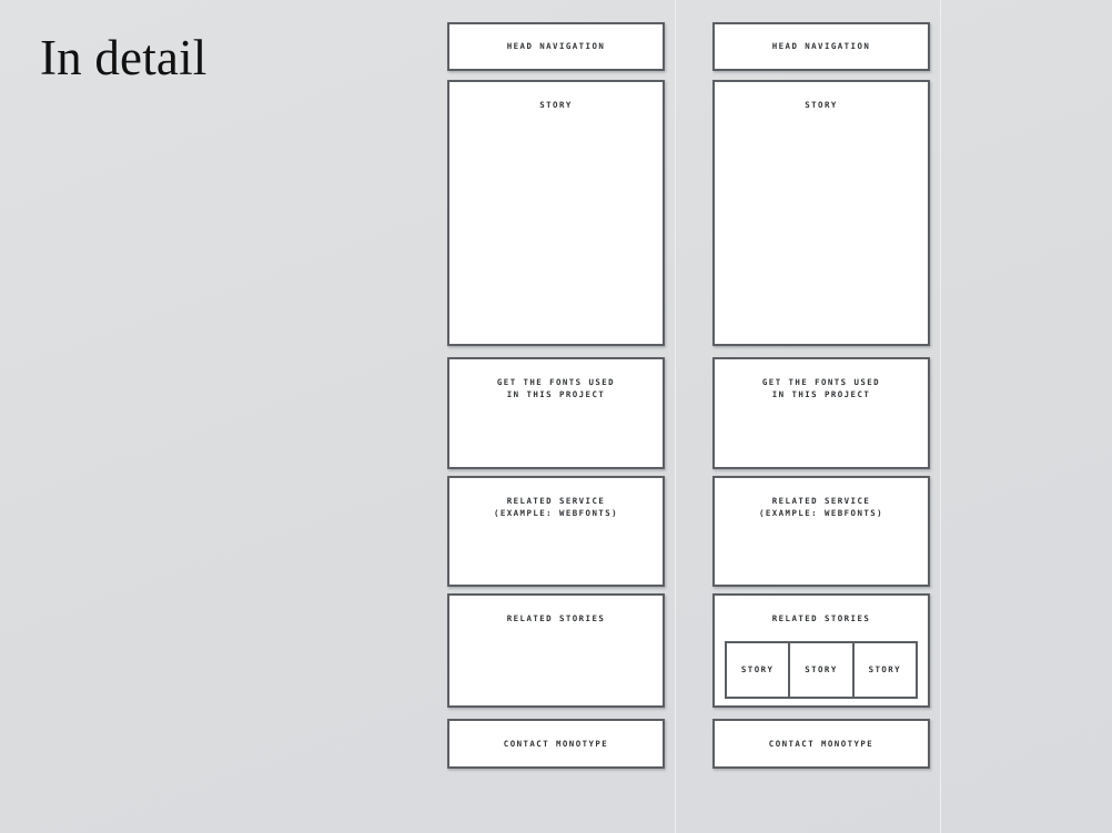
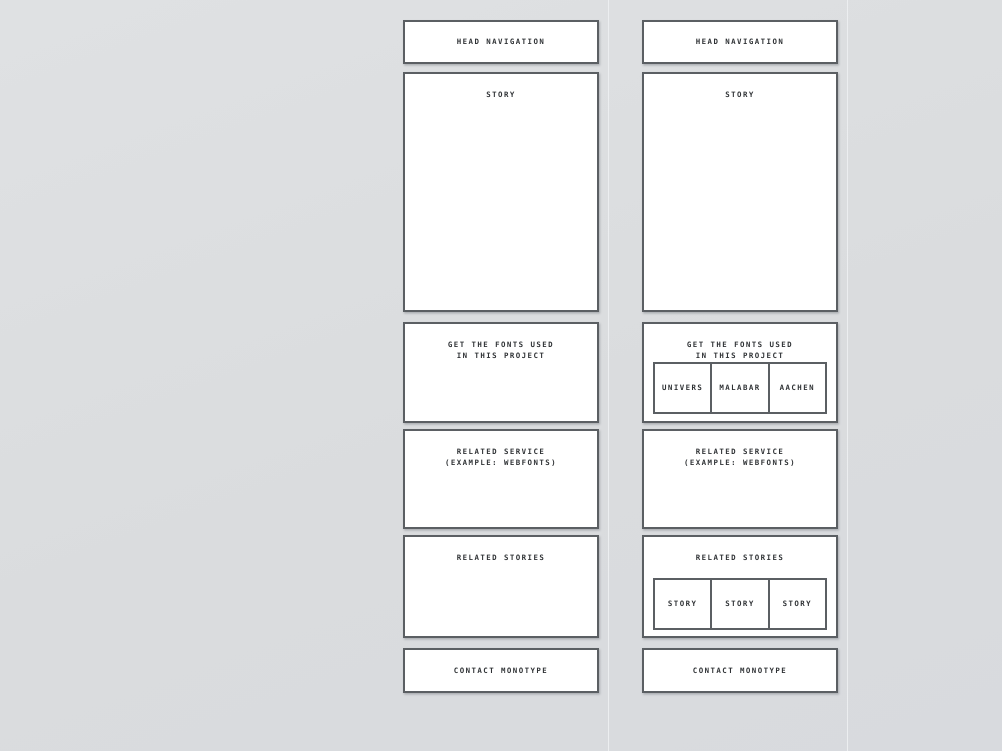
- In detail
  HEAD NAVIGATION
  STORY
  GET THE FONTS USED
  IN THIS PROJECT
  RELATED SERVICE
  (EXAMPLE: WEBFONTS)
  RELATED STORIES
  CONTACT MONOTYPE
  HEAD NAVIGATION
  STORY
  GET THE FONTS USED
  IN THIS PROJECT
+ UNIVERS
+ MALABAR
+ AACHEN
  RELATED SERVICE
  (EXAMPLE: WEBFONTS)
  RELATED STORIES
  STORY
  STORY
  STORY
  CONTACT MONOTYPE
